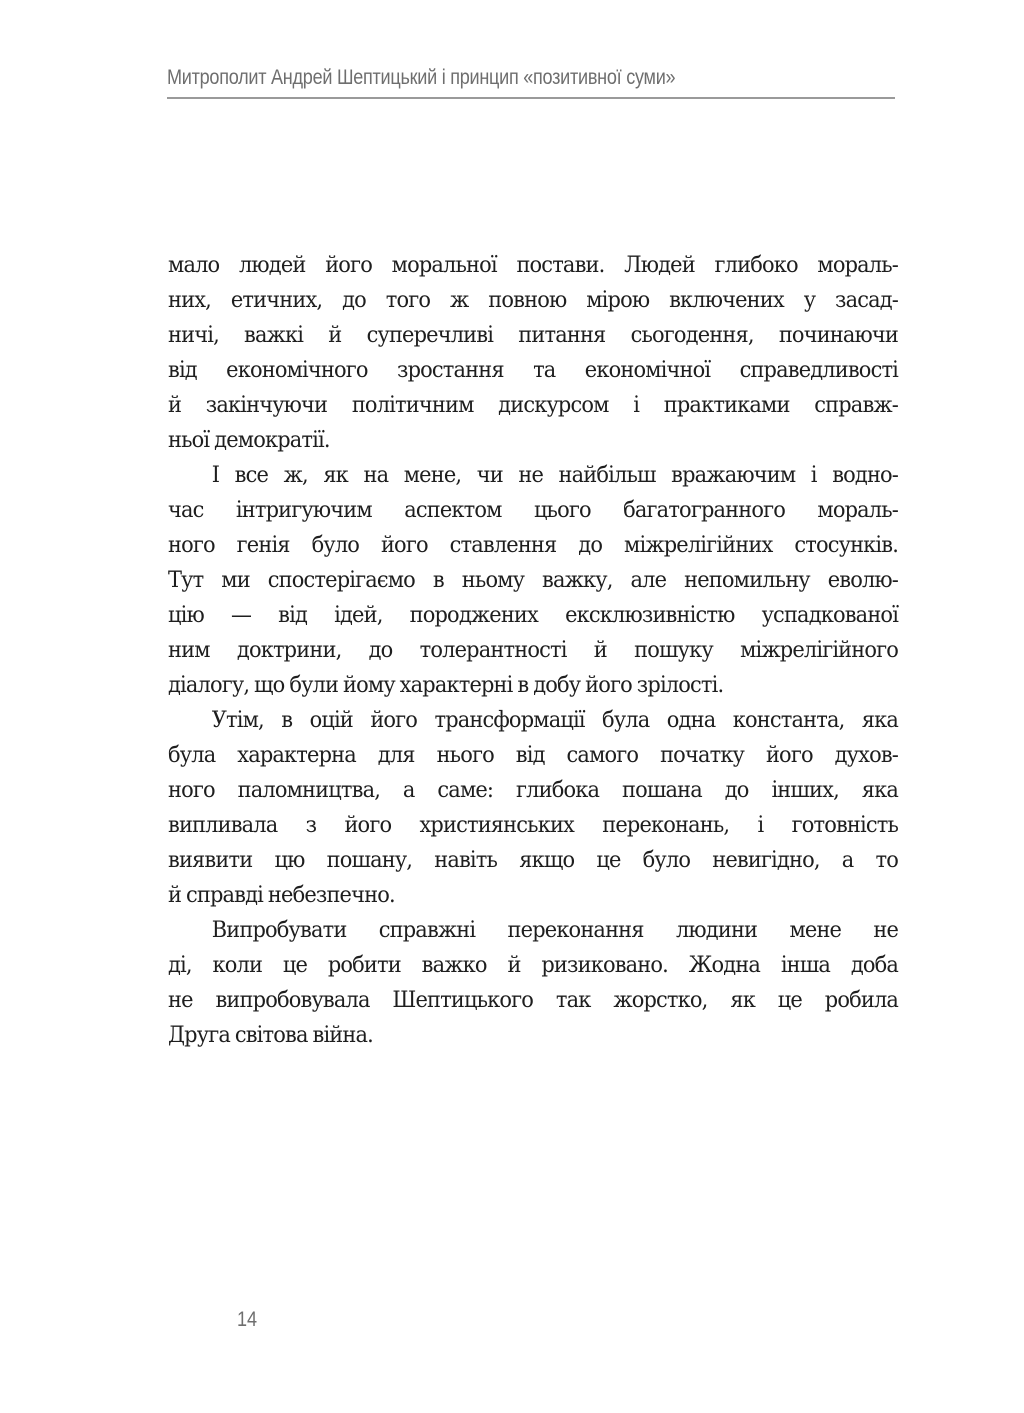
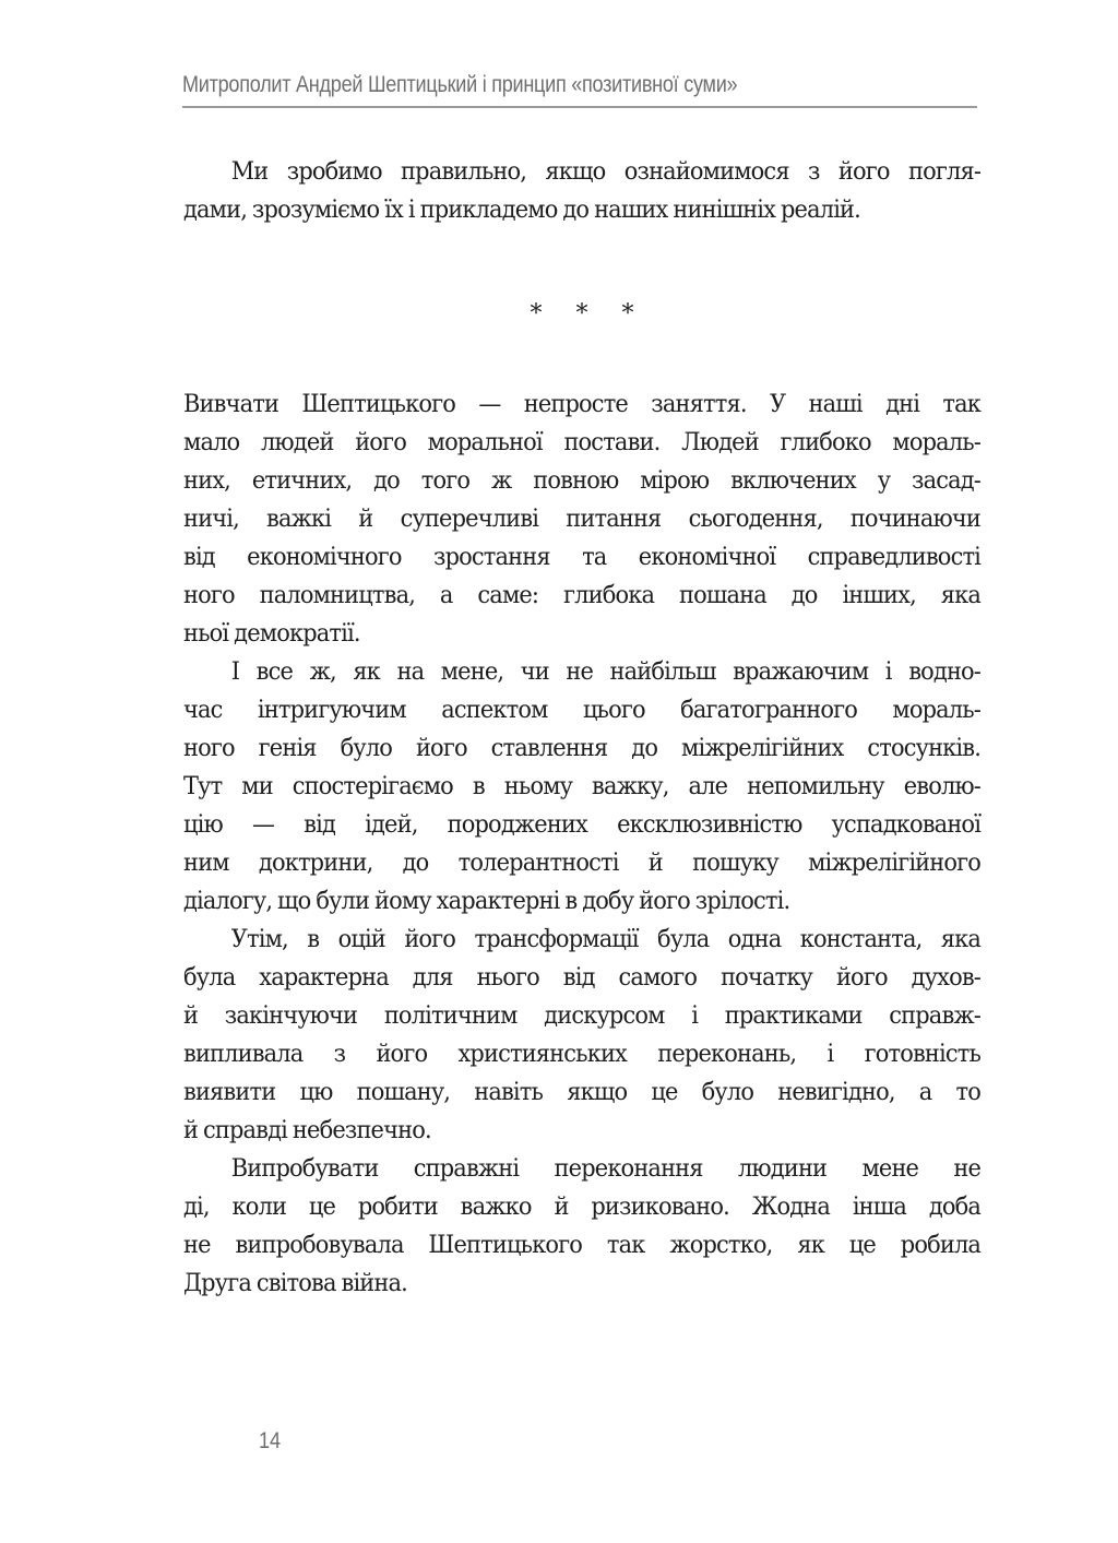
  Митрополит Андрей Шептицький і принцип «позитивної суми»
+ Ми зробимо правильно, якщо ознайомимося з його погля-
+ дами, зрозуміємо їх і прикладемо до наших нинішніх реалій.
+ * * *
+ Вивчати Шептицького — непросте заняття. У наші дні так
  мало людей його моральної постави. Людей глибоко мораль-
  них, етичних, до того ж повною мірою включених у засад-
  ничі, важкі й суперечливі питання сьогодення, починаючи
  від економічного зростання та економічної справедливості
- й закінчуючи політичним дискурсом і практиками справж-
+ ного паломництва, а саме: глибока пошана до інших, яка
  ньої демократії.
  І все ж, як на мене, чи не найбільш вражаючим і водно-
  час інтригуючим аспектом цього багатогранного мораль-
  ного генія було його ставлення до міжрелігійних стосунків.
  Тут ми спостерігаємо в ньому важку, але непомильну еволю-
  цію — від ідей, породжених ексклюзивністю успадкованої
  ним доктрини, до толерантності й пошуку міжрелігійного
  діалогу, що були йому характерні в добу його зрілості.
  Утім, в оцій його трансформації була одна константа, яка
  була характерна для нього від самого початку його духов-
- ного паломництва, а саме: глибока пошана до інших, яка
+ й закінчуючи політичним дискурсом і практиками справж-
  випливала з його християнських переконань, і готовність
  виявити цю пошану, навіть якщо це було невигідно, а то
  й справді небезпечно.
  Випробувати справжні переконання людини мене не
  ді, коли це робити важко й ризиковано. Жодна інша доба
  не випробовувала Шептицького так жорстко, як це робила
  Друга світова війна.
  14
